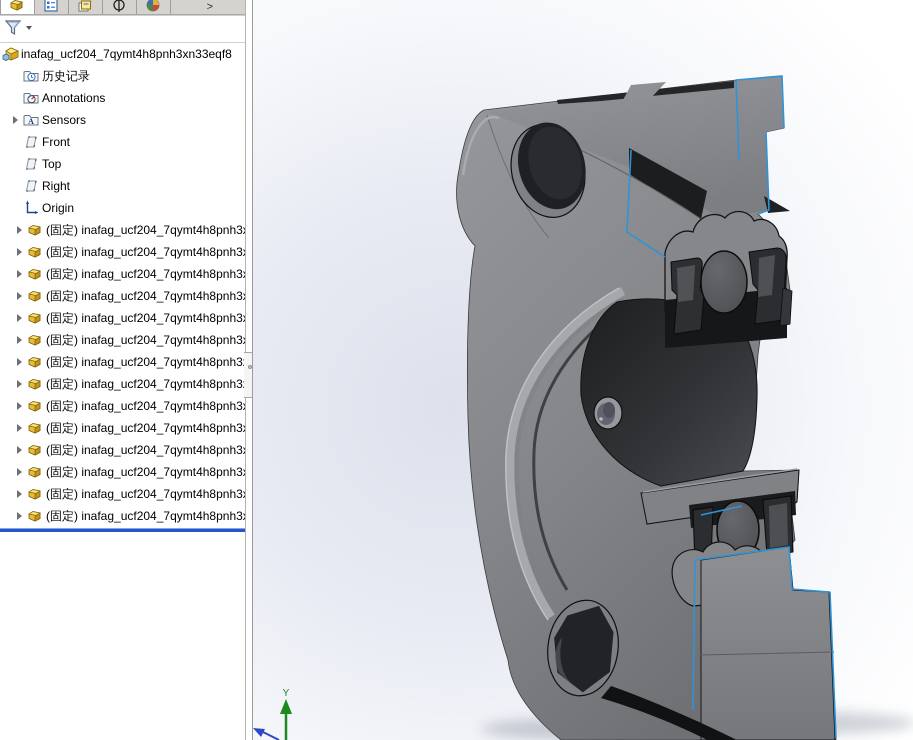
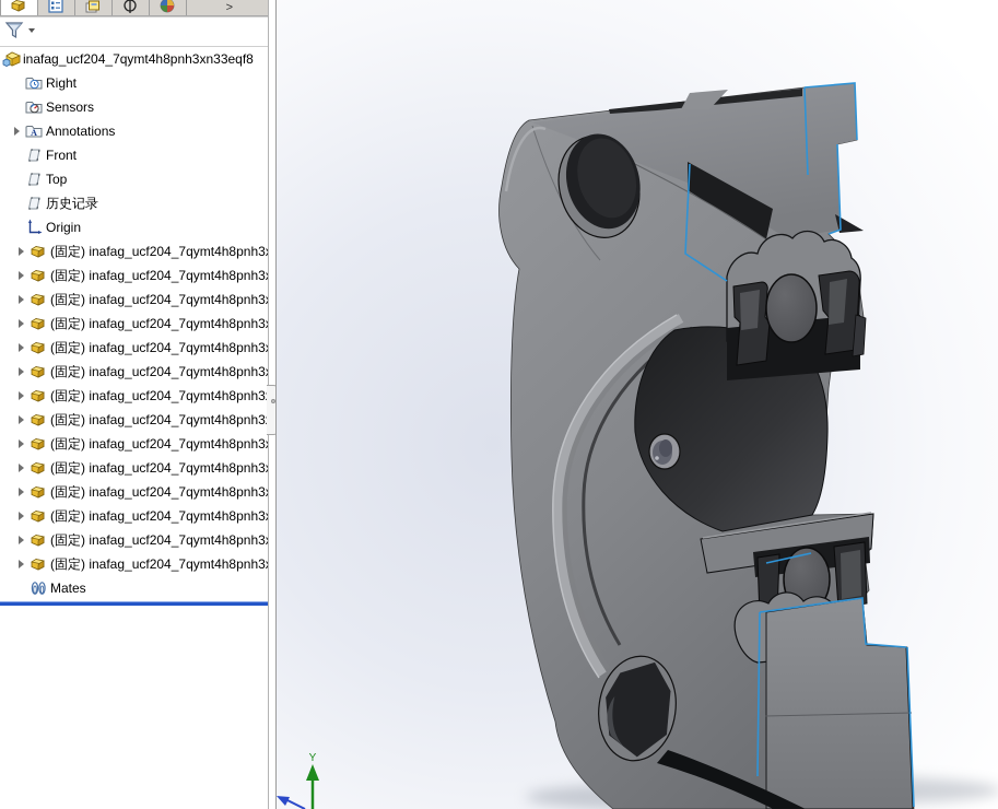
  >
  inafag_ucf204_7qymt4h8pnh3xn33eqf8
- 历史记录
+ Right
- Annotations
+ Sensors
  A
- Sensors
+ Annotations
  Front
  Top
- Right
+ 历史记录
  Origin
  (固定) inafag_ucf204_7qymt4h8pnh3
  (固定) inafag_ucf204_7qymt4h8pnh3
  (固定) inafag_ucf204_7qymt4h8pnh3
  (固定) inafag_ucf204_7qymt4h8pnh3
  (固定) inafag_ucf204_7qymt4h8pnh3
  (固定) inafag_ucf204_7qymt4h8pnh3
  (固定) inafag_ucf204_7qymt4h8pnh3
  (固定) inafag_ucf204_7qymt4h8pnh3
  (固定) inafag_ucf204_7qymt4h8pnh3
  (固定) inafag_ucf204_7qymt4h8pnh3
  (固定) inafag_ucf204_7qymt4h8pnh3
  (固定) inafag_ucf204_7qymt4h8pnh3
  (固定) inafag_ucf204_7qymt4h8pnh3
  (固定) inafag_ucf204_7qymt4h8pnh3
+ Mates
  Y
